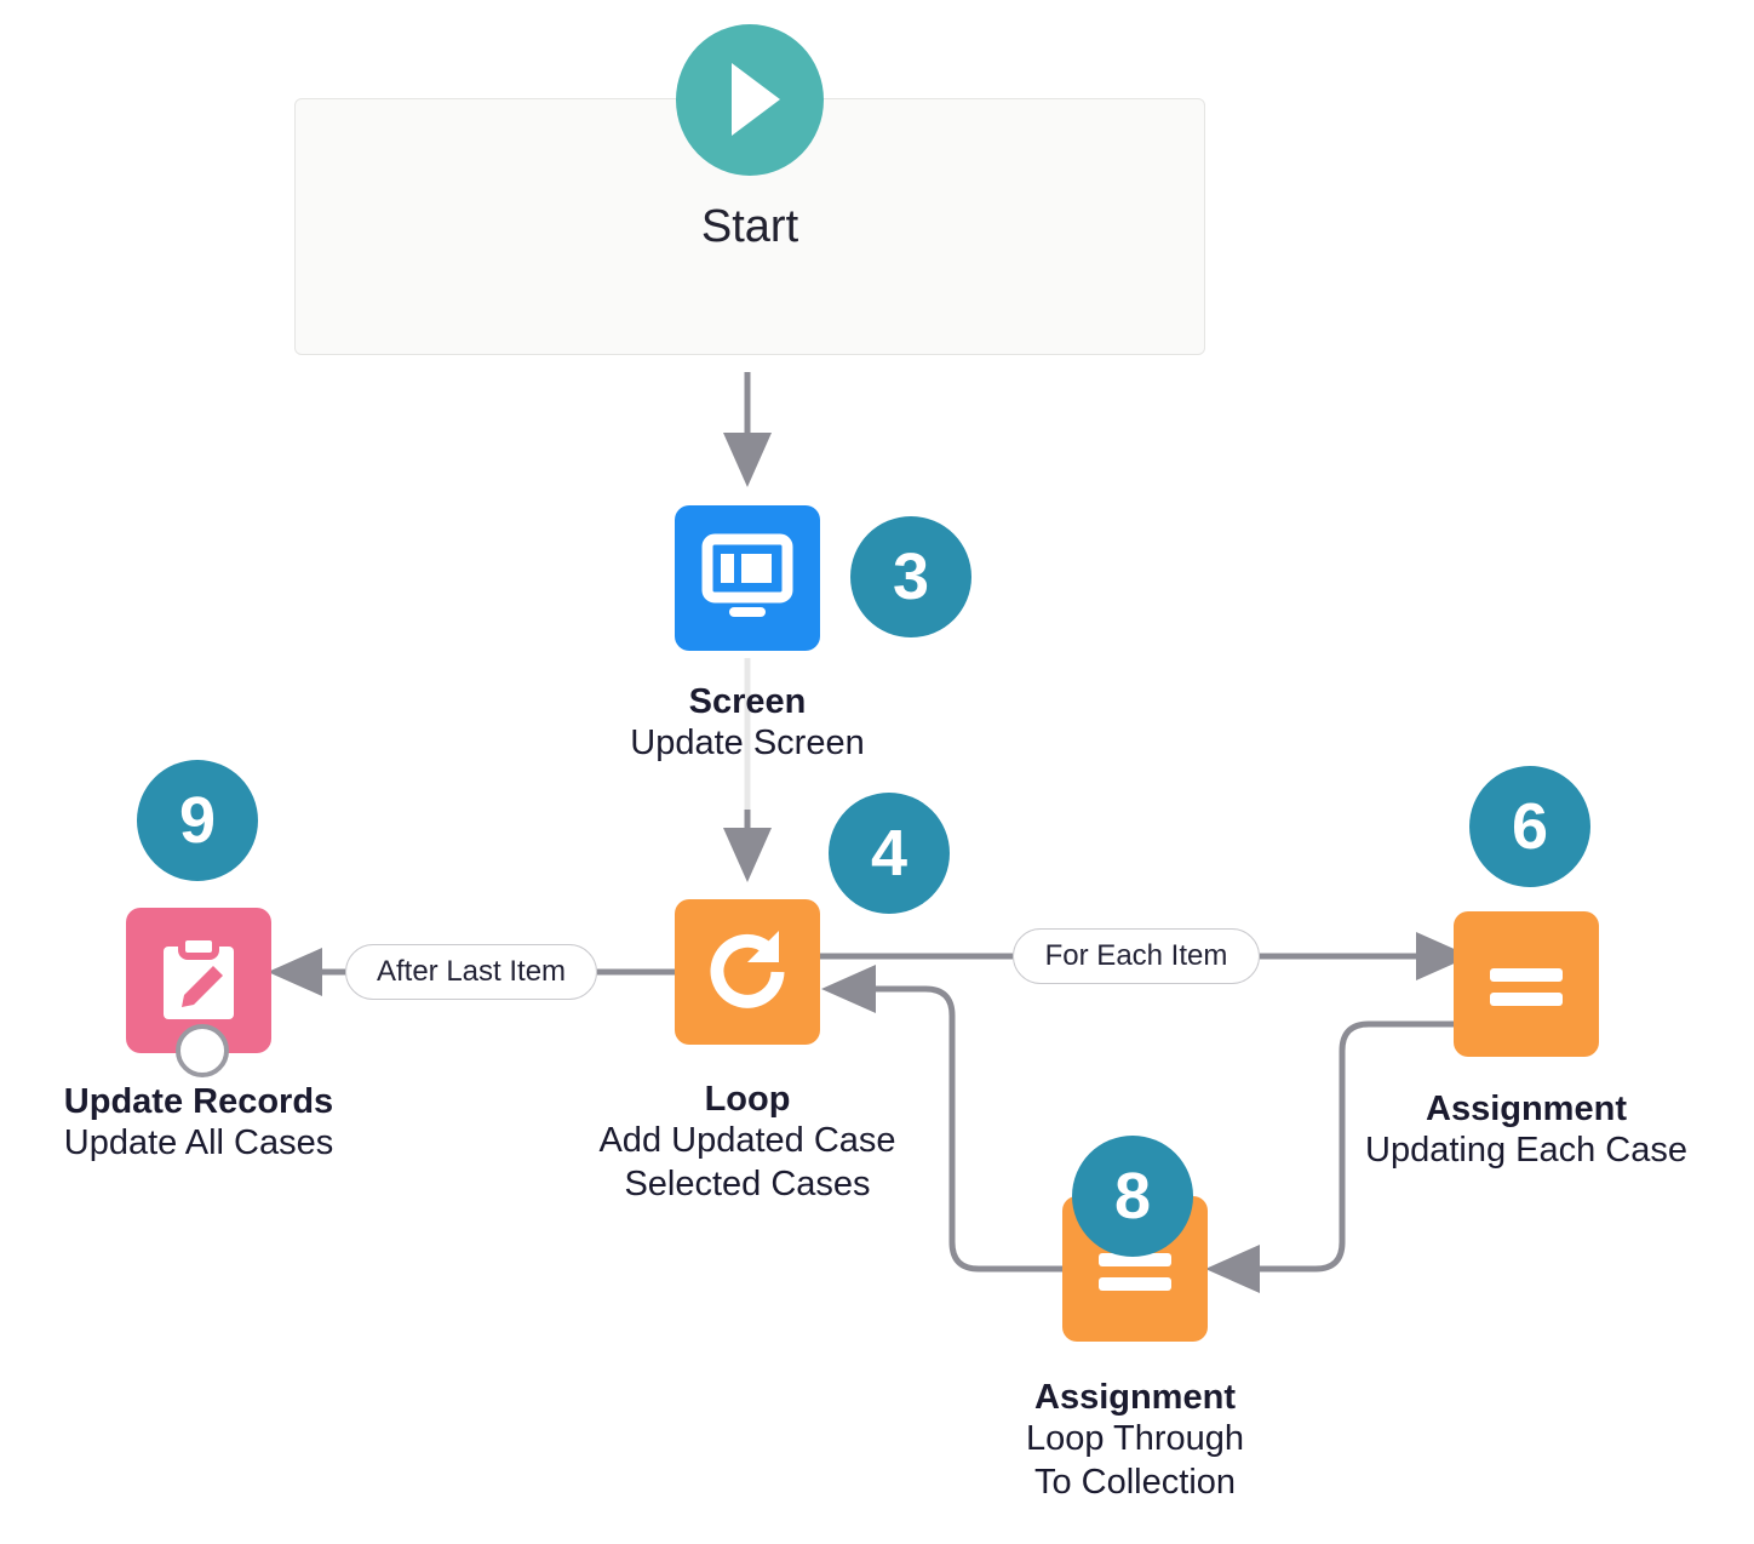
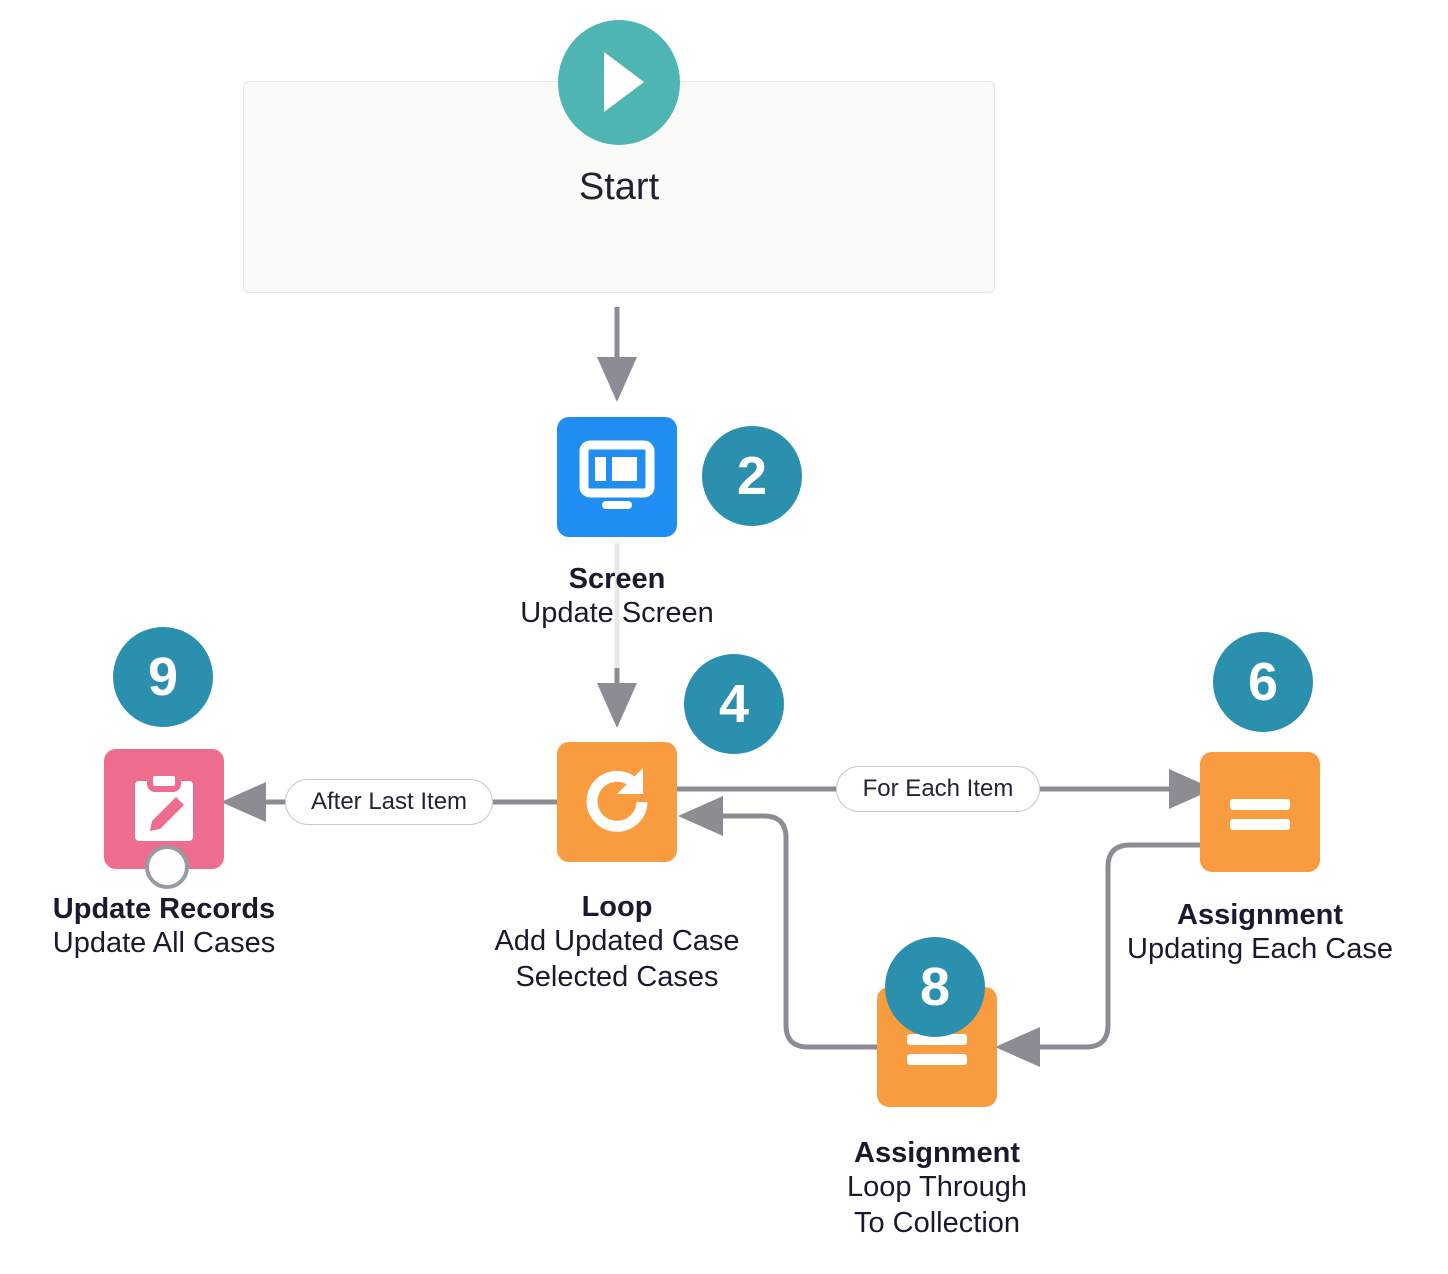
  Start
- 3
+ 2
  Screen
  Update Screen
  4
  Loop
  Add Updated Case
  Selected Cases
  6
  Assignment
  Updating Each Case
  8
  Assignment
  Loop Through
  To Collection
  9
  Update Records
  Update All Cases
  After Last Item
  For Each Item
